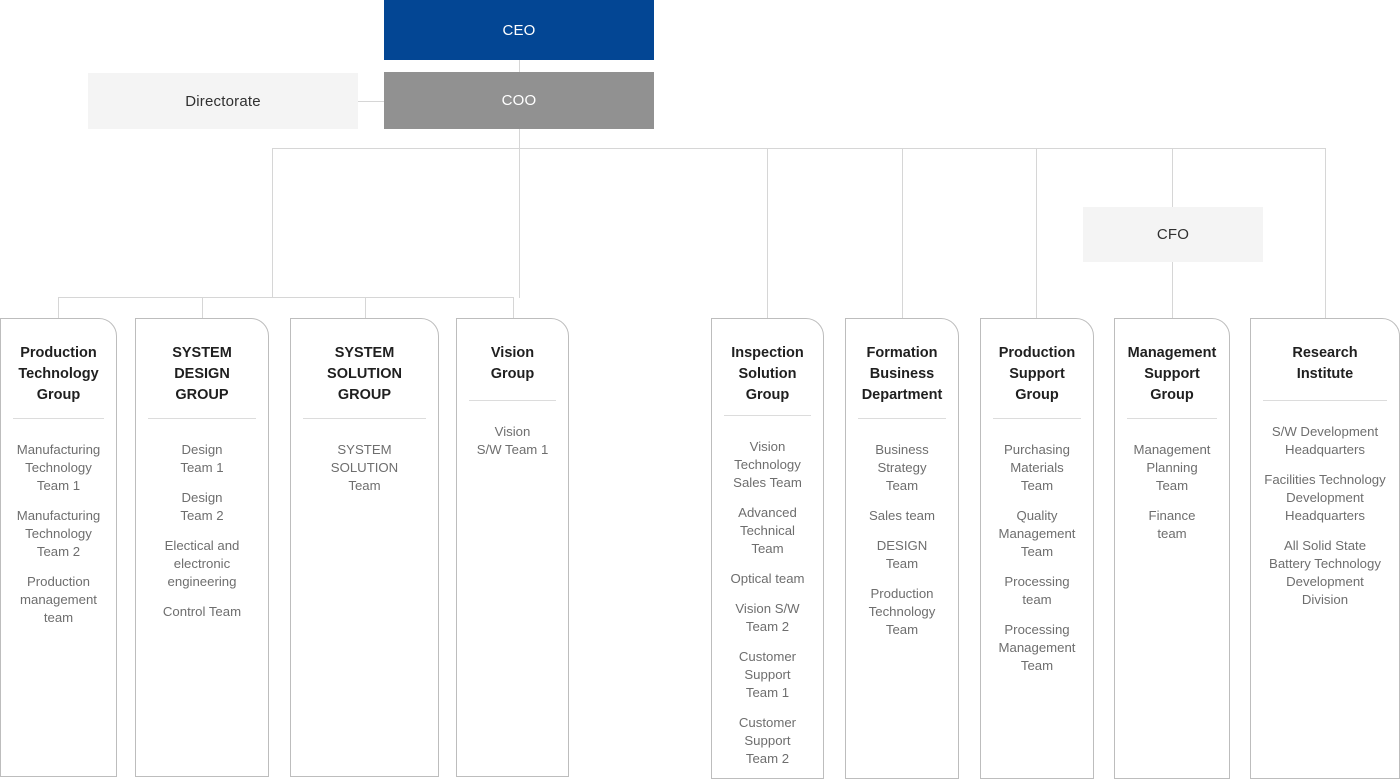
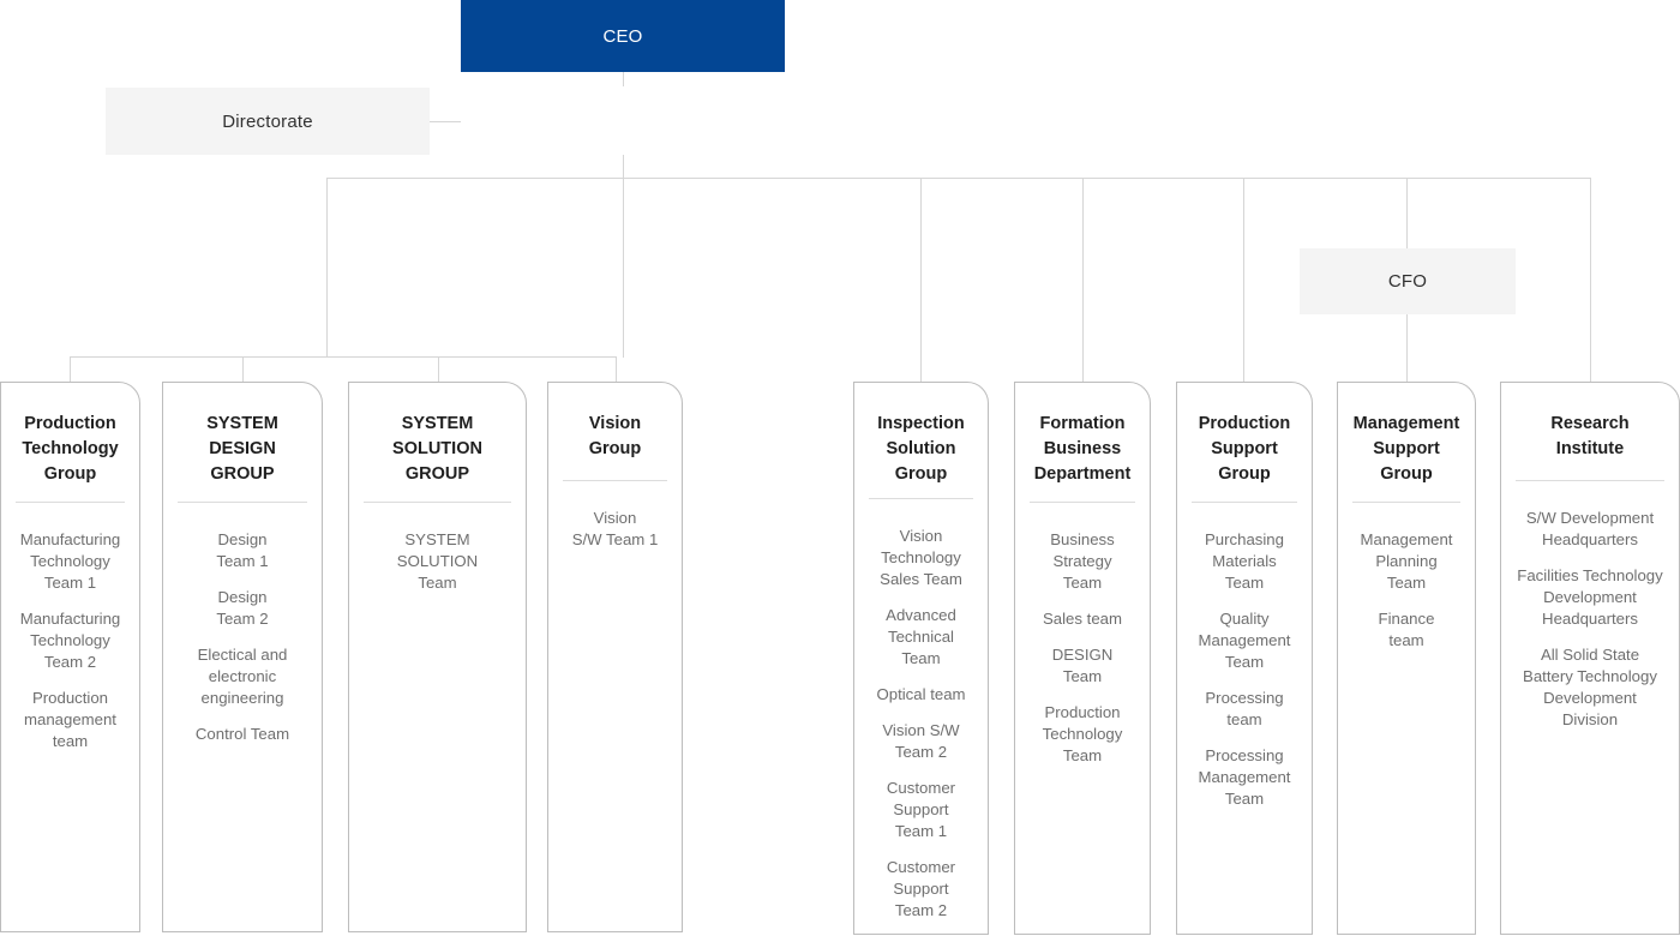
  CEO
- COO
  Directorate
  CFO
  Production
  Technology
  Group
  Manufacturing
  Technology
  Team 1
  Manufacturing
  Technology
  Team 2
  Production
  management
  team
  SYSTEM
  DESIGN
  GROUP
  Design
  Team 1
  Design
  Team 2
  Electical and
  electronic
  engineering
  Control Team
  SYSTEM
  SOLUTION
  GROUP
  SYSTEM
  SOLUTION
  Team
  Vision
  Group
  Vision
  S/W Team 1
  Inspection
  Solution
  Group
  Vision
  Technology
  Sales Team
  Advanced
  Technical
  Team
  Optical team
  Vision S/W
  Team 2
  Customer
  Support
  Team 1
  Customer
  Support
  Team 2
  Formation
  Business
  Department
  Business
  Strategy
  Team
  Sales team
  DESIGN
  Team
  Production
  Technology
  Team
  Production
  Support
  Group
  Purchasing
  Materials
  Team
  Quality
  Management
  Team
  Processing
  team
  Processing
  Management
  Team
  Management
  Support
  Group
  Management
  Planning
  Team
  Finance
  team
  Research
  Institute
  S/W Development
  Headquarters
  Facilities Technology
  Development
  Headquarters
  All Solid State
  Battery Technology
  Development
  Division
